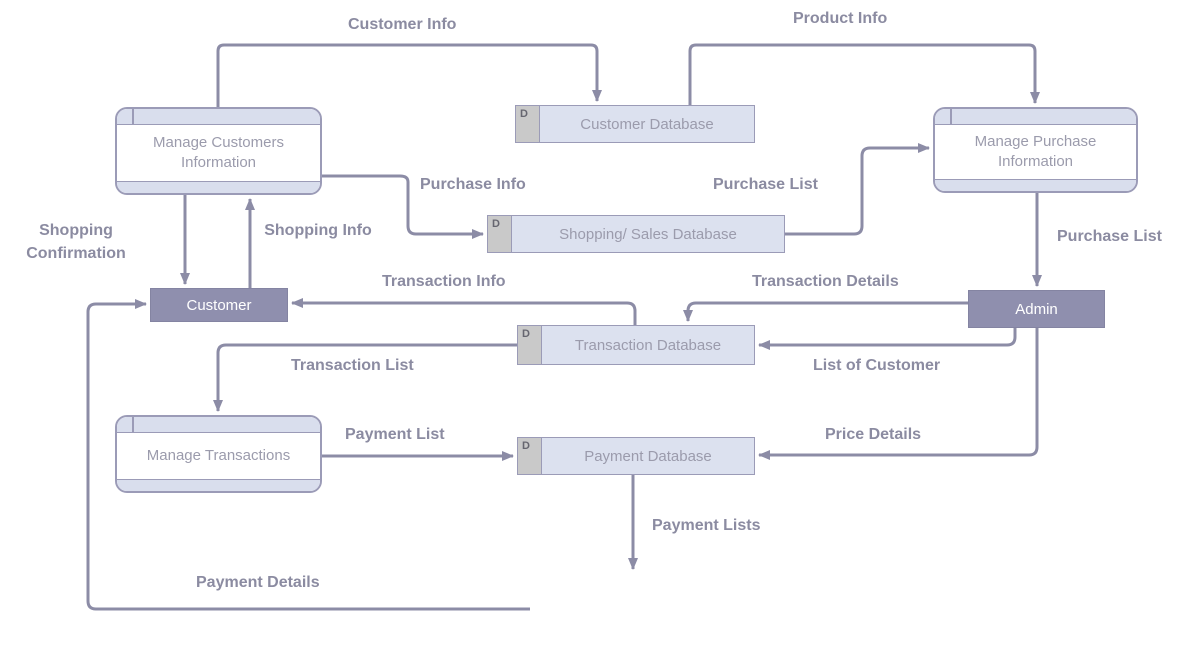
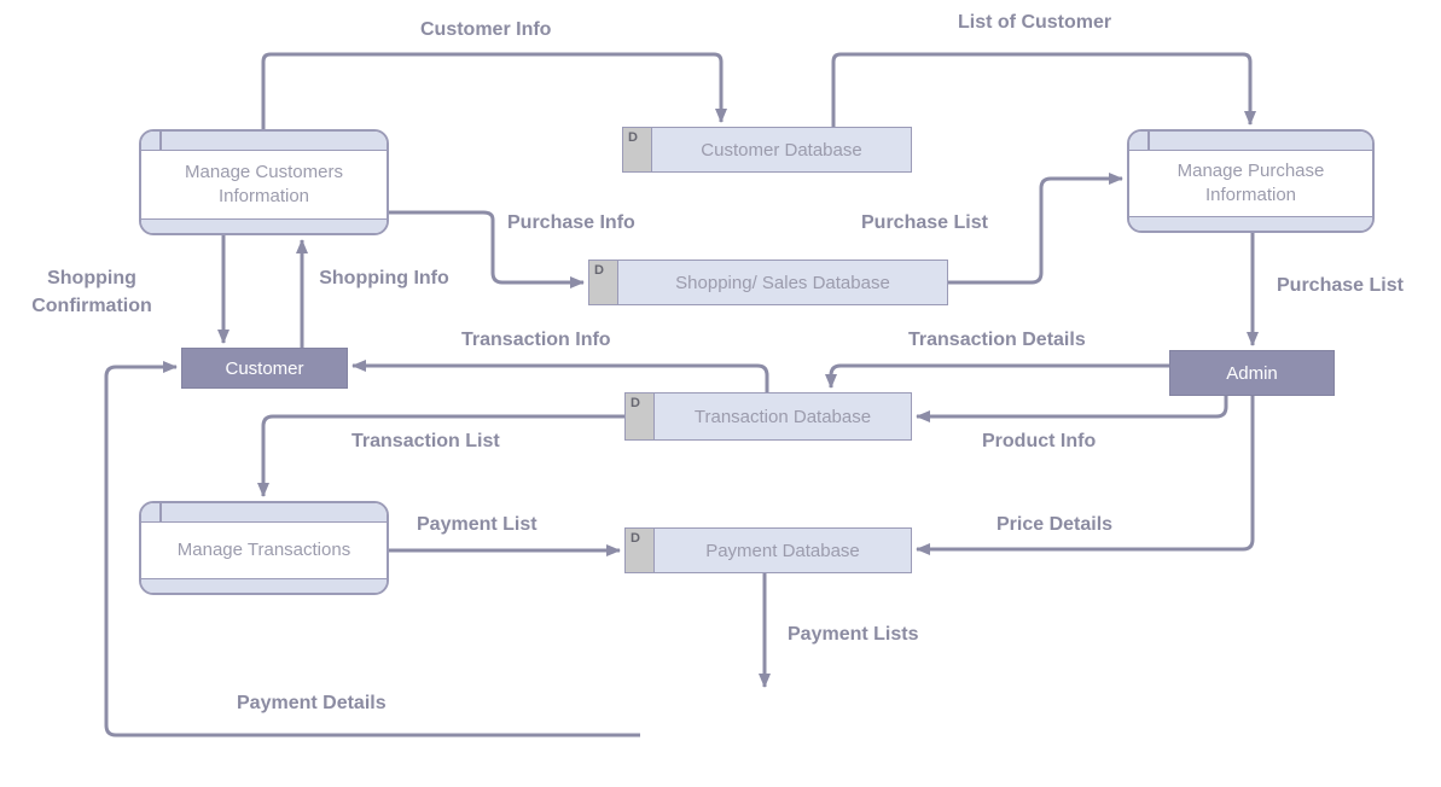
  Manage Customers Information
  Manage Purchase Information
  Manage Transactions
  D
  Customer Database
  D
  Shopping/ Sales Database
  D
  Transaction Database
  D
  Payment Database
  Customer
  Admin
  Customer Info
- Product Info
+ List of Customer
  Purchase Info
  Purchase List
  Purchase List
  Shopping Confirmation
  Shopping Info
  Transaction Info
  Transaction Details
  Transaction List
- List of Customer
+ Product Info
  Payment List
  Price Details
  Payment Lists
  Payment Details
